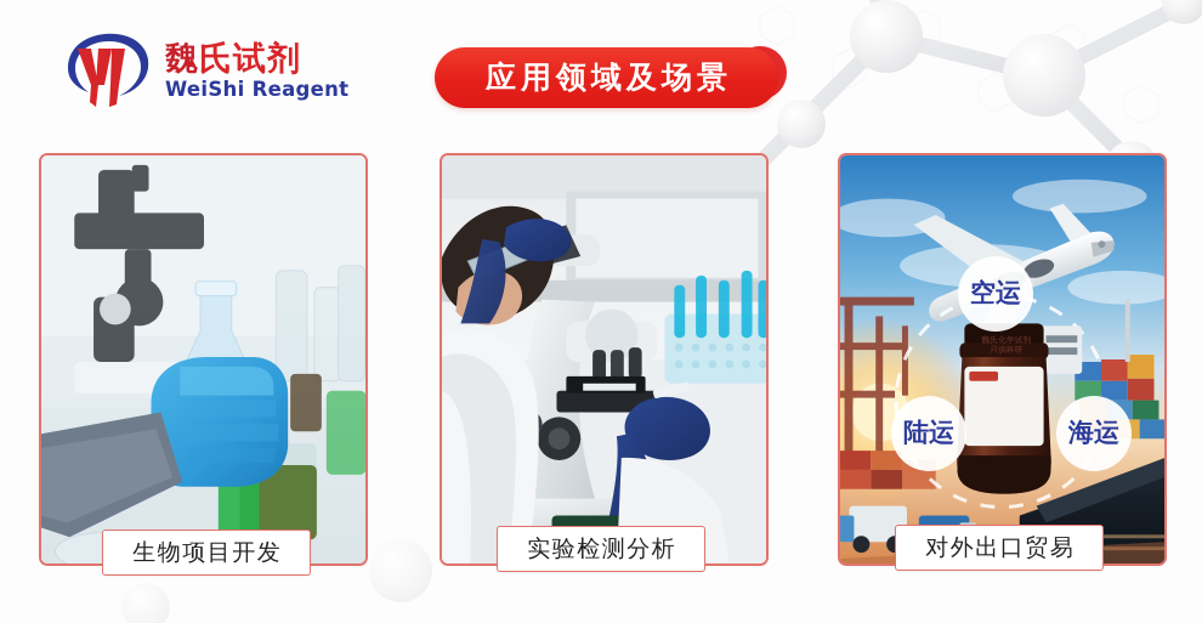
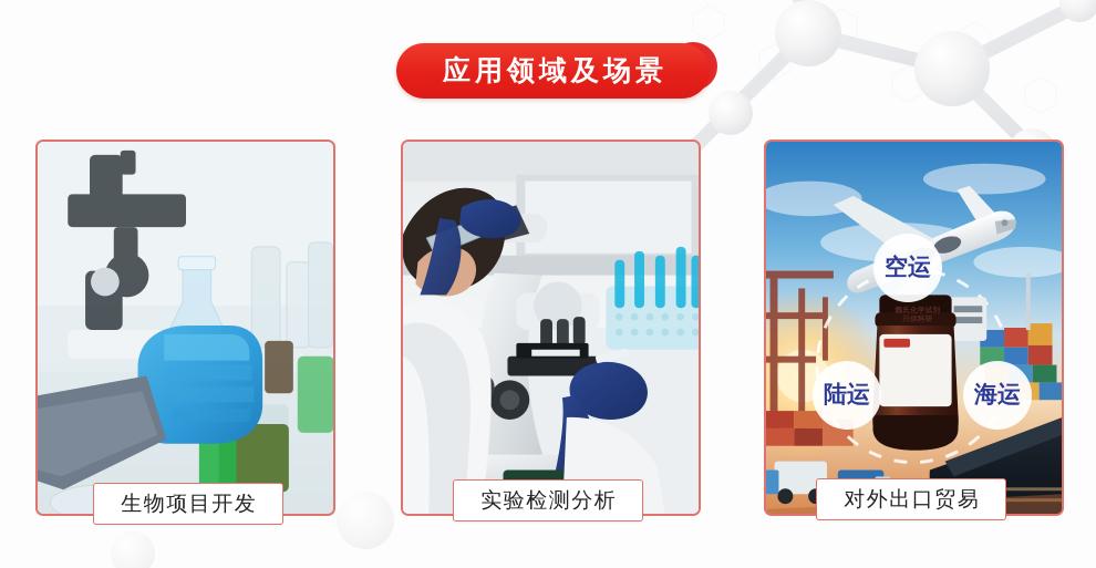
- 魏氏试剂
- WeiShi Reagent
  应用领域及场景
  空运
  陆运
  海运
  魏氏化学试剂
  只供科研
  生物项目开发
  实验检测分析
  对外出口贸易
